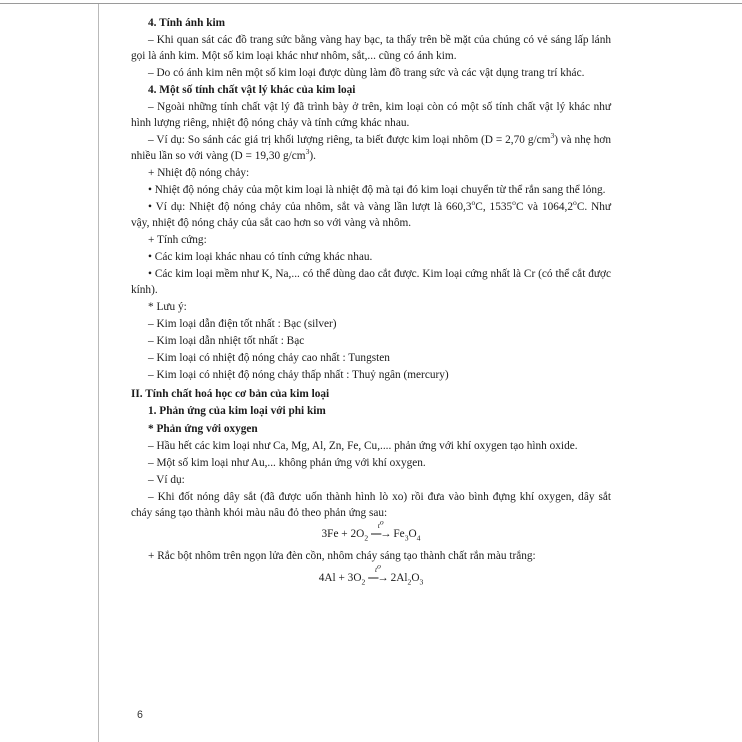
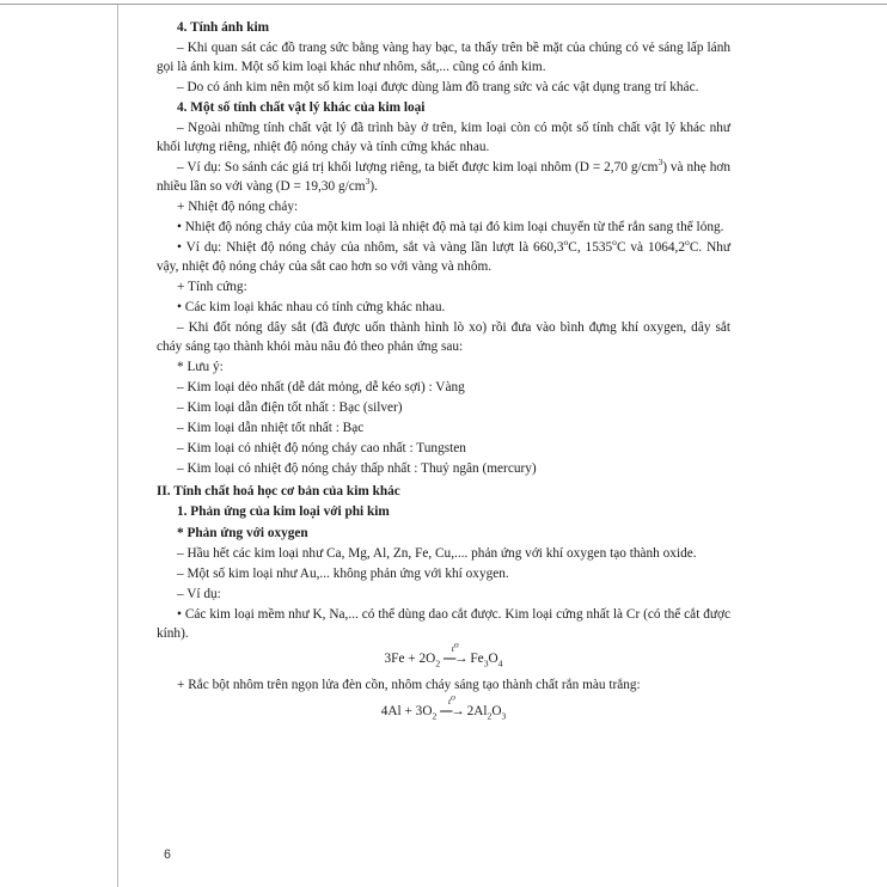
  4. Tính ánh kim
  – Khi quan sát các đồ trang sức bằng vàng hay bạc, ta thấy trên bề mặt của chúng có vẻ sáng lấp lánh gọi là ánh kim. Một số kim loại khác như nhôm, sắt,... cũng có ánh kim.
  – Do có ánh kim nên một số kim loại được dùng làm đồ trang sức và các vật dụng trang trí khác.
  4. Một số tính chất vật lý khác của kim loại
- – Ngoài những tính chất vật lý đã trình bày ở trên, kim loại còn có một số tính chất vật lý khác như hình lượng riêng, nhiệt độ nóng chảy và tính cứng khác nhau.
+ – Ngoài những tính chất vật lý đã trình bày ở trên, kim loại còn có một số tính chất vật lý khác như khối lượng riêng, nhiệt độ nóng chảy và tính cứng khác nhau.
  – Ví dụ: So sánh các giá trị khối lượng riêng, ta biết được kim loại nhôm (D = 2,70 g/cm3) và nhẹ hơn nhiều lần so với vàng (D = 19,30 g/cm3).
  + Nhiệt độ nóng chảy:
  • Nhiệt độ nóng chảy của một kim loại là nhiệt độ mà tại đó kim loại chuyển từ thể rắn sang thể lỏng.
  • Ví dụ: Nhiệt độ nóng chảy của nhôm, sắt và vàng lần lượt là 660,3oC, 1535oC và 1064,2oC. Như vậy, nhiệt độ nóng chảy của sắt cao hơn so với vàng và nhôm.
  + Tính cứng:
  • Các kim loại khác nhau có tính cứng khác nhau.
- • Các kim loại mềm như K, Na,... có thể dùng dao cắt được. Kim loại cứng nhất là Cr (có thể cắt được kính).
+ – Khi đốt nóng dây sắt (đã được uốn thành hình lò xo) rồi đưa vào bình đựng khí oxygen, dây sắt cháy sáng tạo thành khói màu nâu đỏ theo phản ứng sau:
  * Lưu ý:
+ – Kim loại dẻo nhất (dễ dát mỏng, dễ kéo sợi) : Vàng
  – Kim loại dẫn điện tốt nhất : Bạc (silver)
  – Kim loại dẫn nhiệt tốt nhất : Bạc
  – Kim loại có nhiệt độ nóng chảy cao nhất : Tungsten
  – Kim loại có nhiệt độ nóng chảy thấp nhất : Thuỷ ngân (mercury)
- II. Tính chất hoá học cơ bản của kim loại
+ II. Tính chất hoá học cơ bản của kim khác
  1. Phản ứng của kim loại với phi kim
  * Phản ứng với oxygen
- – Hầu hết các kim loại như Ca, Mg, Al, Zn, Fe, Cu,.... phản ứng với khí oxygen tạo hình oxide.
+ – Hầu hết các kim loại như Ca, Mg, Al, Zn, Fe, Cu,.... phản ứng với khí oxygen tạo thành oxide.
  – Một số kim loại như Au,... không phản ứng với khí oxygen.
  – Ví dụ:
- – Khi đốt nóng dây sắt (đã được uốn thành hình lò xo) rồi đưa vào bình đựng khí oxygen, dây sắt cháy sáng tạo thành khói màu nâu đỏ theo phản ứng sau:
+ • Các kim loại mềm như K, Na,... có thể dùng dao cắt được. Kim loại cứng nhất là Cr (có thể cắt được kính).
  3Fe + 2O2
  to
  ⎯⎯→ Fe3O4
  + Rắc bột nhôm trên ngọn lửa đèn cồn, nhôm cháy sáng tạo thành chất rắn màu trắng:
  4Al + 3O2
  to
  ⎯⎯→ 2Al2O3
  6
